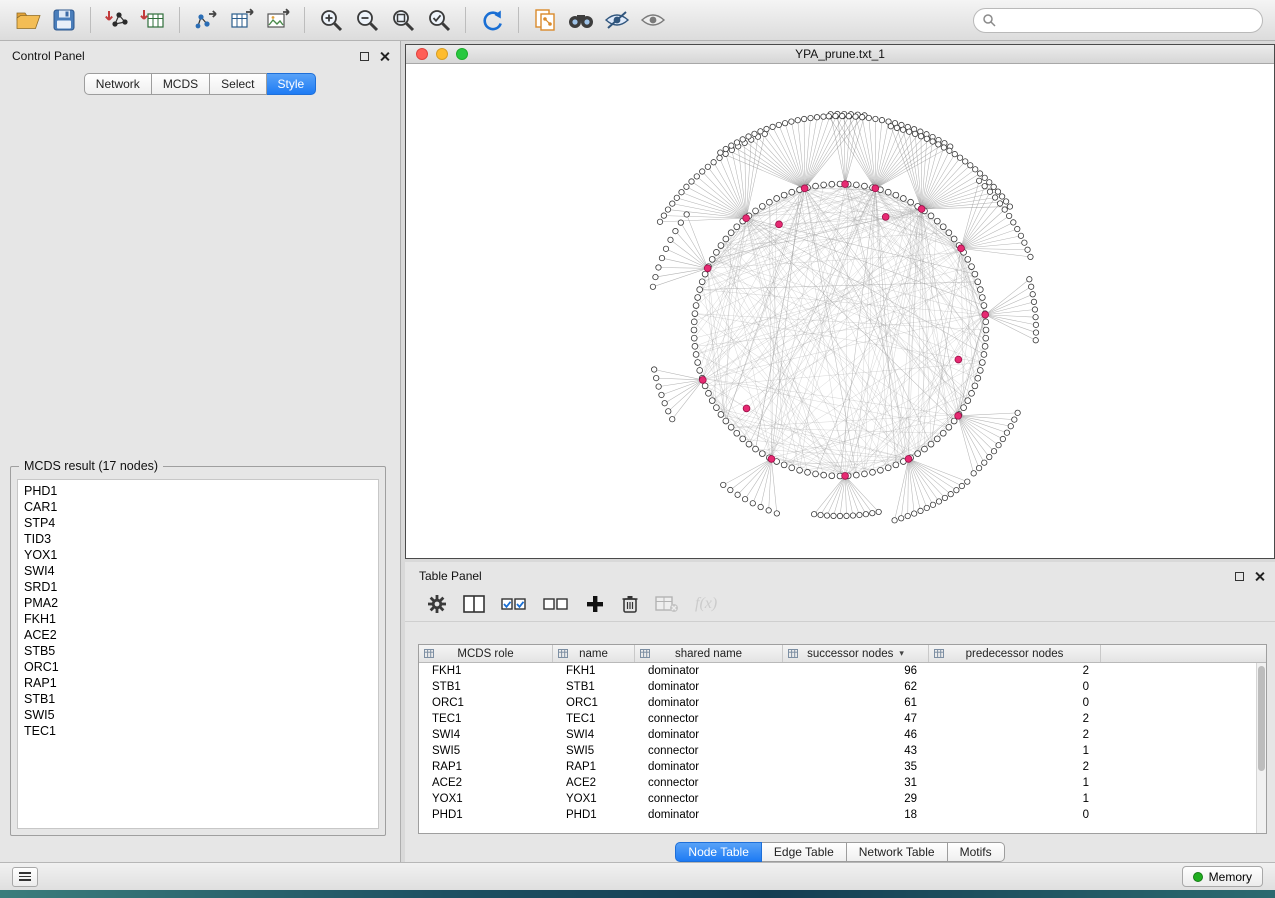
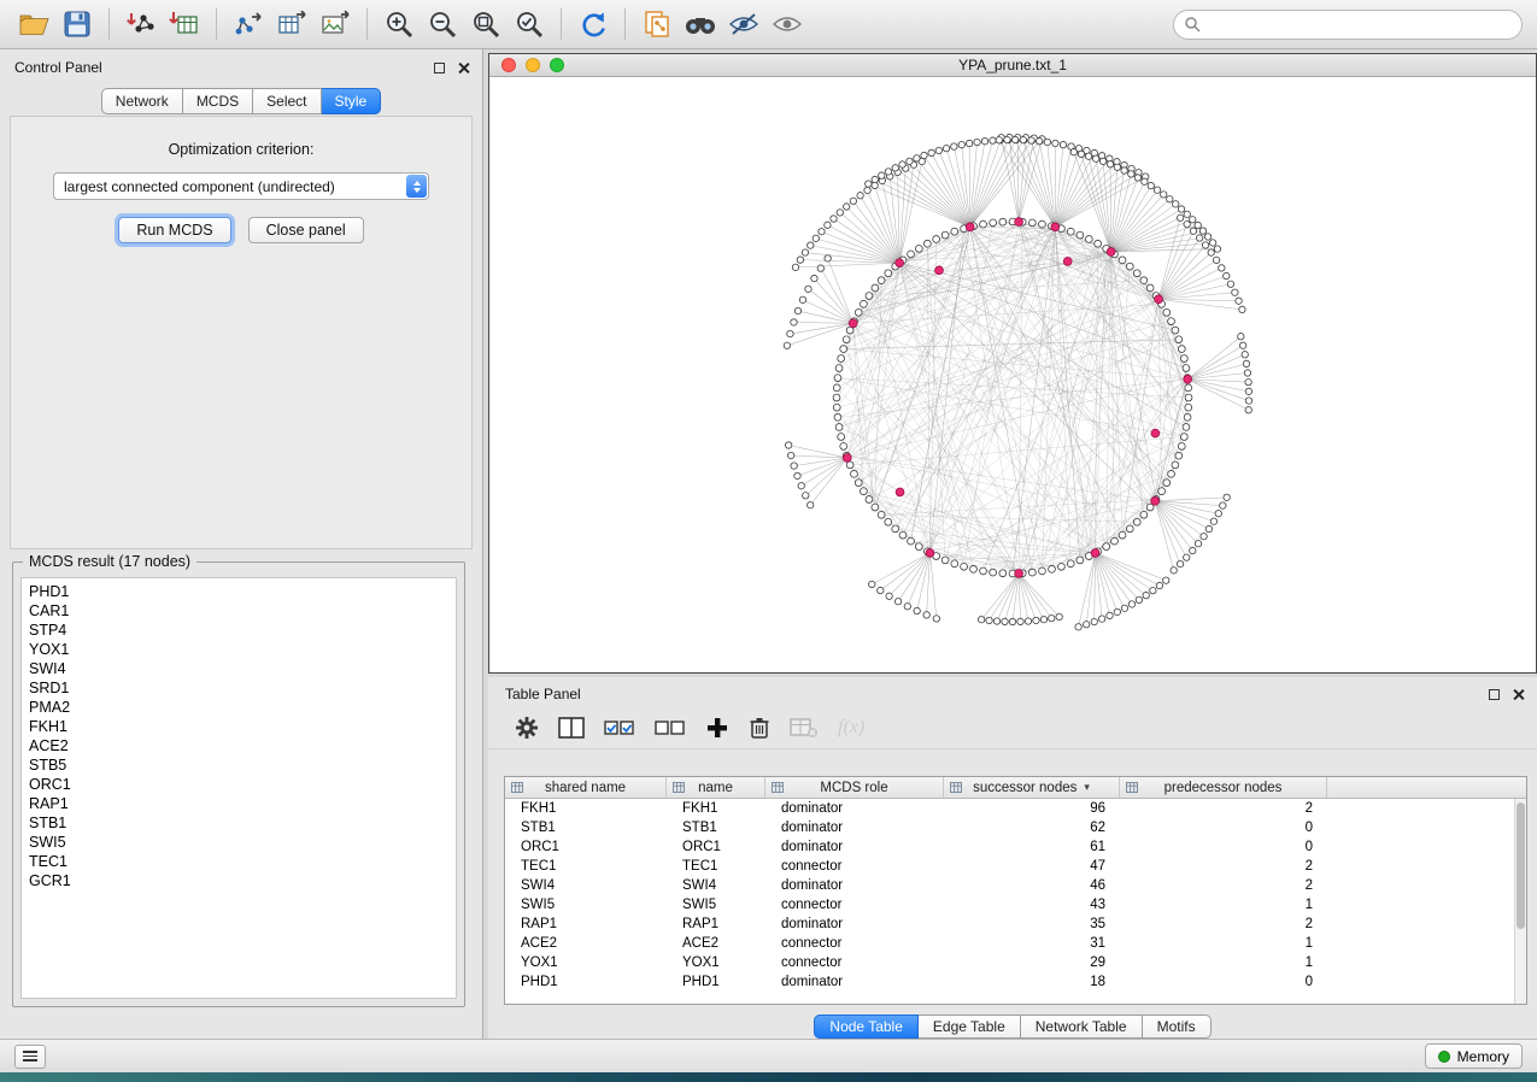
  Control Panel
  Network
  MCDS
  Select
  Style
+ Optimization criterion:
+ largest connected component (undirected)
+ Run MCDS
+ Close panel
  MCDS result (17 nodes)
  PHD1
  CAR1
  STP4
- TID3
  YOX1
  SWI4
  SRD1
  PMA2
  FKH1
  ACE2
  STB5
  ORC1
  RAP1
  STB1
  SWI5
  TEC1
+ GCR1
  YPA_prune.txt_1
  Table Panel
  f(x)
- MCDS role
+ shared name
  name
- shared name
+ MCDS role
  successor nodes
  ▾
  predecessor nodes
  FKH1
  FKH1
  dominator
  96
  2
  STB1
  STB1
  dominator
  62
  0
  ORC1
  ORC1
  dominator
  61
  0
  TEC1
  TEC1
  connector
  47
  2
  SWI4
  SWI4
  dominator
  46
  2
  SWI5
  SWI5
  connector
  43
  1
  RAP1
  RAP1
  dominator
  35
  2
  ACE2
  ACE2
  connector
  31
  1
  YOX1
  YOX1
  connector
  29
  1
  PHD1
  PHD1
  dominator
  18
  0
  Node Table
  Edge Table
  Network Table
  Motifs
  Memory
